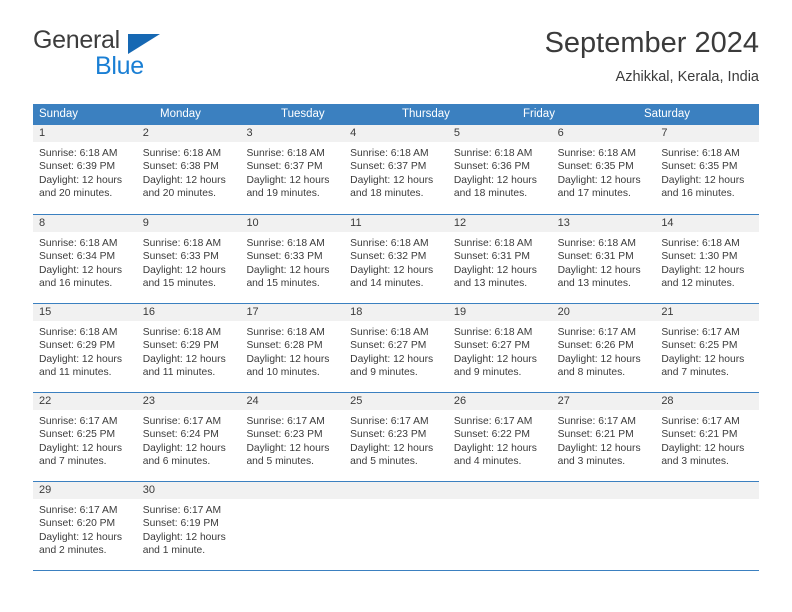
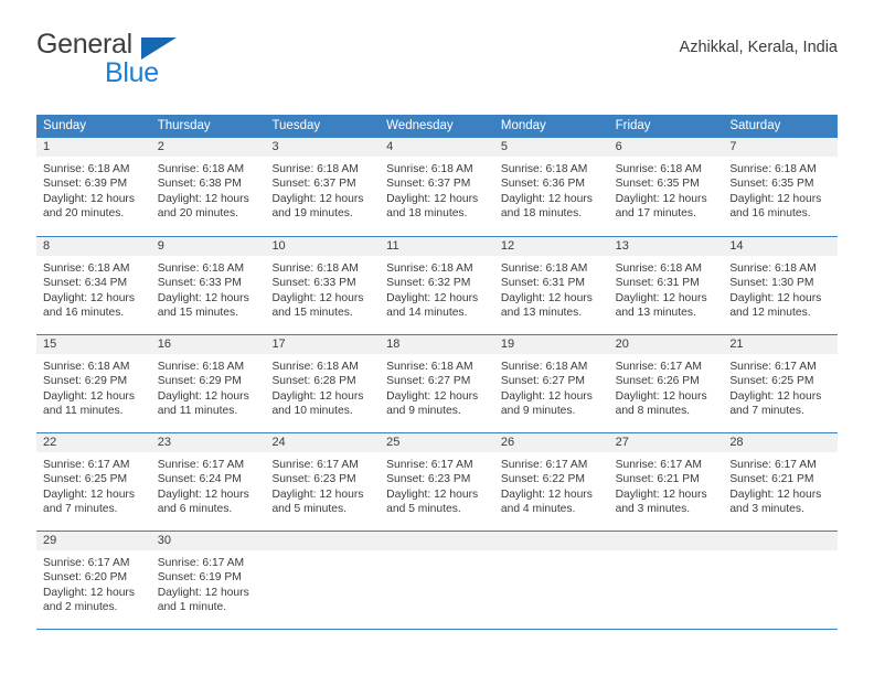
  General
  Blue
- September 2024
  Azhikkal, Kerala, India
  Sunday
- Monday
+ Thursday
  Tuesday
+ Wednesday
- Thursday
+ Monday
  Friday
  Saturday
  1
  Sunrise: 6:18 AM
  Sunset: 6:39 PM
  Daylight: 12 hours
  and 20 minutes.
  2
  Sunrise: 6:18 AM
  Sunset: 6:38 PM
  Daylight: 12 hours
  and 20 minutes.
  3
  Sunrise: 6:18 AM
  Sunset: 6:37 PM
  Daylight: 12 hours
  and 19 minutes.
  4
  Sunrise: 6:18 AM
  Sunset: 6:37 PM
  Daylight: 12 hours
  and 18 minutes.
  5
  Sunrise: 6:18 AM
  Sunset: 6:36 PM
  Daylight: 12 hours
  and 18 minutes.
  6
  Sunrise: 6:18 AM
  Sunset: 6:35 PM
  Daylight: 12 hours
  and 17 minutes.
  7
  Sunrise: 6:18 AM
  Sunset: 6:35 PM
  Daylight: 12 hours
  and 16 minutes.
  8
  Sunrise: 6:18 AM
  Sunset: 6:34 PM
  Daylight: 12 hours
  and 16 minutes.
  9
  Sunrise: 6:18 AM
  Sunset: 6:33 PM
  Daylight: 12 hours
  and 15 minutes.
  10
  Sunrise: 6:18 AM
  Sunset: 6:33 PM
  Daylight: 12 hours
  and 15 minutes.
  11
  Sunrise: 6:18 AM
  Sunset: 6:32 PM
  Daylight: 12 hours
  and 14 minutes.
  12
  Sunrise: 6:18 AM
  Sunset: 6:31 PM
  Daylight: 12 hours
  and 13 minutes.
  13
  Sunrise: 6:18 AM
  Sunset: 6:31 PM
  Daylight: 12 hours
  and 13 minutes.
  14
  Sunrise: 6:18 AM
  Sunset: 1:30 PM
  Daylight: 12 hours
  and 12 minutes.
  15
  Sunrise: 6:18 AM
  Sunset: 6:29 PM
  Daylight: 12 hours
  and 11 minutes.
  16
  Sunrise: 6:18 AM
  Sunset: 6:29 PM
  Daylight: 12 hours
  and 11 minutes.
  17
  Sunrise: 6:18 AM
  Sunset: 6:28 PM
  Daylight: 12 hours
  and 10 minutes.
  18
  Sunrise: 6:18 AM
  Sunset: 6:27 PM
  Daylight: 12 hours
  and 9 minutes.
  19
  Sunrise: 6:18 AM
  Sunset: 6:27 PM
  Daylight: 12 hours
  and 9 minutes.
  20
  Sunrise: 6:17 AM
  Sunset: 6:26 PM
  Daylight: 12 hours
  and 8 minutes.
  21
  Sunrise: 6:17 AM
  Sunset: 6:25 PM
  Daylight: 12 hours
  and 7 minutes.
  22
  Sunrise: 6:17 AM
  Sunset: 6:25 PM
  Daylight: 12 hours
  and 7 minutes.
  23
  Sunrise: 6:17 AM
  Sunset: 6:24 PM
  Daylight: 12 hours
  and 6 minutes.
  24
  Sunrise: 6:17 AM
  Sunset: 6:23 PM
  Daylight: 12 hours
  and 5 minutes.
  25
  Sunrise: 6:17 AM
  Sunset: 6:23 PM
  Daylight: 12 hours
  and 5 minutes.
  26
  Sunrise: 6:17 AM
  Sunset: 6:22 PM
  Daylight: 12 hours
  and 4 minutes.
  27
  Sunrise: 6:17 AM
  Sunset: 6:21 PM
  Daylight: 12 hours
  and 3 minutes.
  28
  Sunrise: 6:17 AM
  Sunset: 6:21 PM
  Daylight: 12 hours
  and 3 minutes.
  29
  Sunrise: 6:17 AM
  Sunset: 6:20 PM
  Daylight: 12 hours
  and 2 minutes.
  30
  Sunrise: 6:17 AM
  Sunset: 6:19 PM
  Daylight: 12 hours
  and 1 minute.
